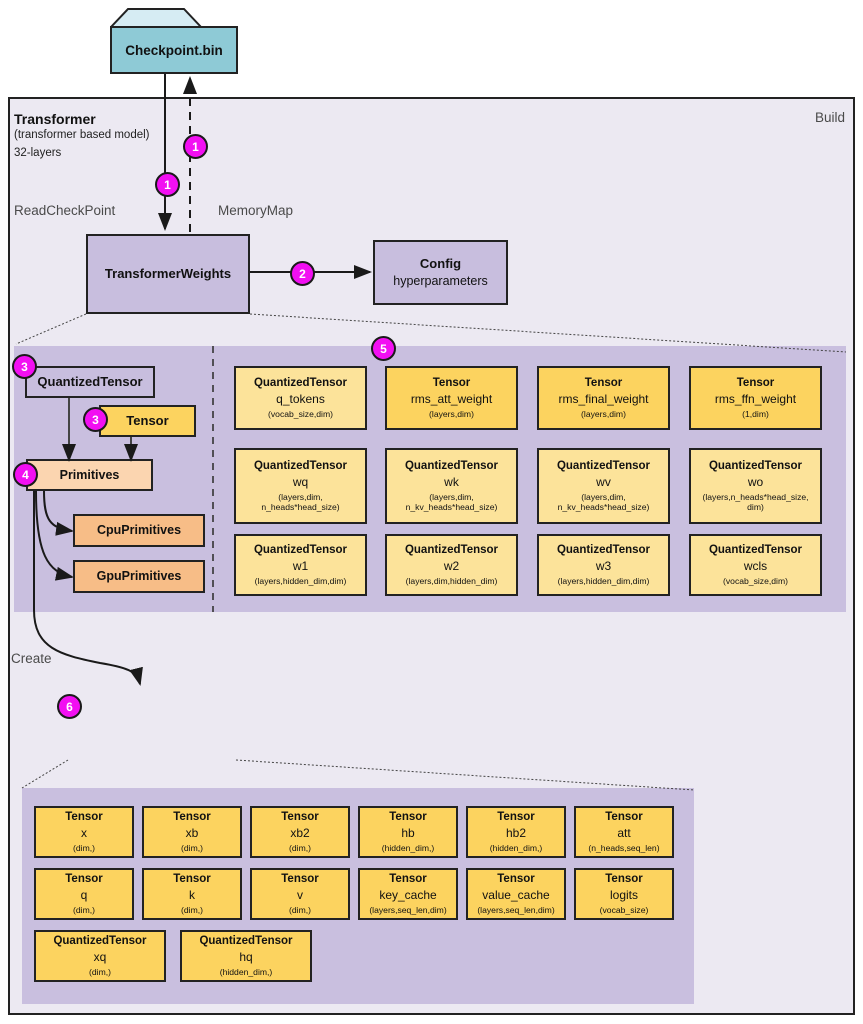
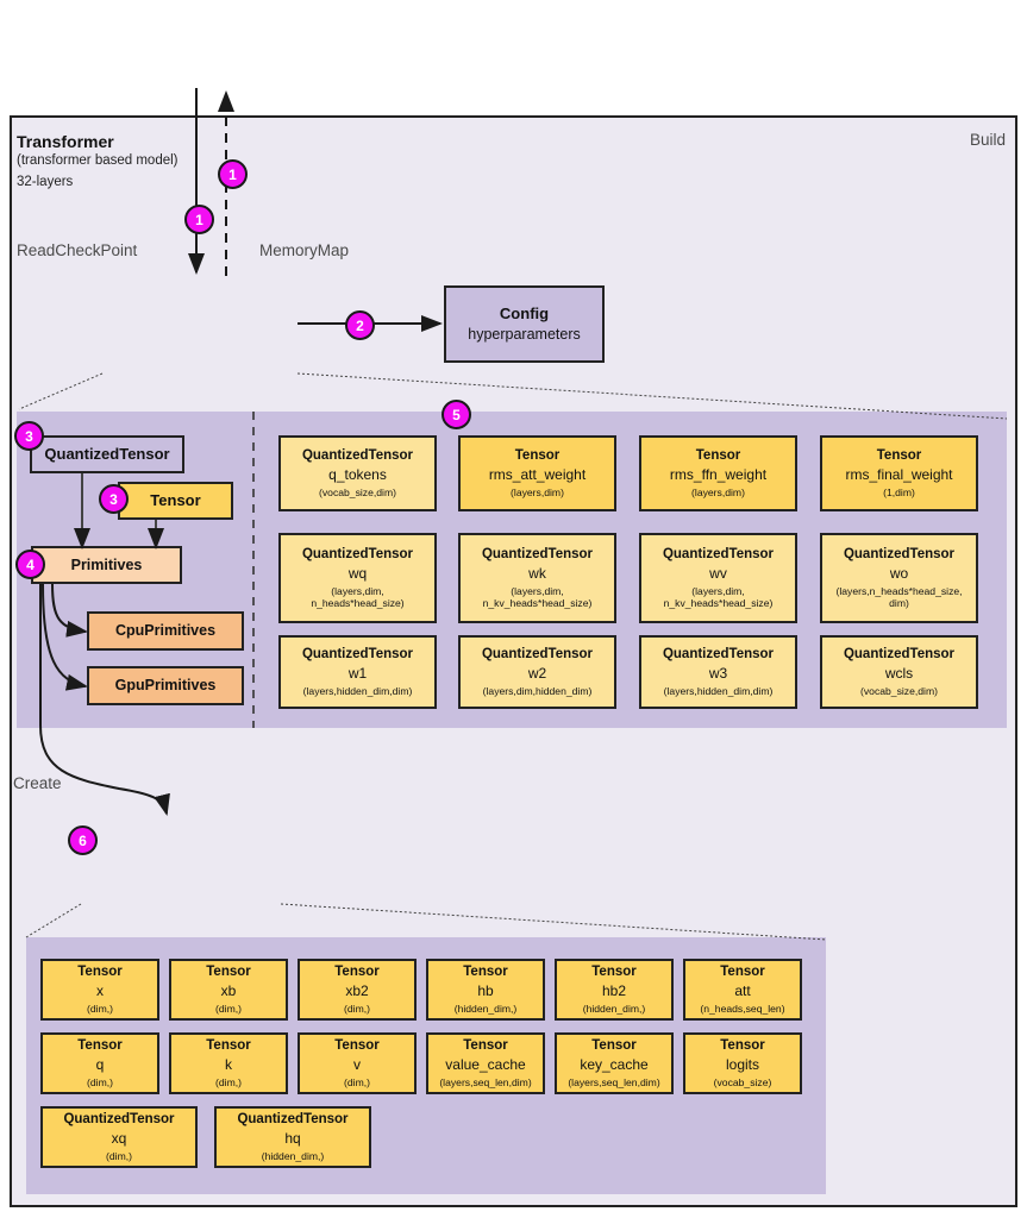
- Checkpoint.bin
  Transformer
  (transformer based model)
  32-layers
  Build
  ReadCheckPoint
  MemoryMap
  Create
- TransformerWeights
  Config
  hyperparameters
  QuantizedTensor
  Tensor
  Primitives
  CpuPrimitives
  GpuPrimitives
  QuantizedTensor
  q_tokens
  (vocab_size,dim)
  Tensor
  rms_att_weight
  (layers,dim)
  Tensor
- rms_final_weight
+ rms_ffn_weight
  (layers,dim)
  Tensor
- rms_ffn_weight
+ rms_final_weight
  (1,dim)
  QuantizedTensor
  wq
  (layers,dim,
  n_heads*head_size)
  QuantizedTensor
  wk
  (layers,dim,
  n_kv_heads*head_size)
  QuantizedTensor
  wv
  (layers,dim,
  n_kv_heads*head_size)
  QuantizedTensor
  wo
  (layers,n_heads*head_size,
  dim)
  QuantizedTensor
  w1
  (layers,hidden_dim,dim)
  QuantizedTensor
  w2
  (layers,dim,hidden_dim)
  QuantizedTensor
  w3
  (layers,hidden_dim,dim)
  QuantizedTensor
  wcls
  (vocab_size,dim)
  Tensor
  x
  (dim,)
  Tensor
  xb
  (dim,)
  Tensor
  xb2
  (dim,)
  Tensor
  hb
  (hidden_dim,)
  Tensor
  hb2
  (hidden_dim,)
  Tensor
  att
  (n_heads,seq_len)
  Tensor
  q
  (dim,)
  Tensor
  k
  (dim,)
  Tensor
  v
  (dim,)
  Tensor
- key_cache
+ value_cache
  (layers,seq_len,dim)
  Tensor
- value_cache
+ key_cache
  (layers,seq_len,dim)
  Tensor
  logits
  (vocab_size)
  QuantizedTensor
  xq
  (dim,)
  QuantizedTensor
  hq
  (hidden_dim,)
  1
  1
  2
  5
  3
  3
  4
  6
